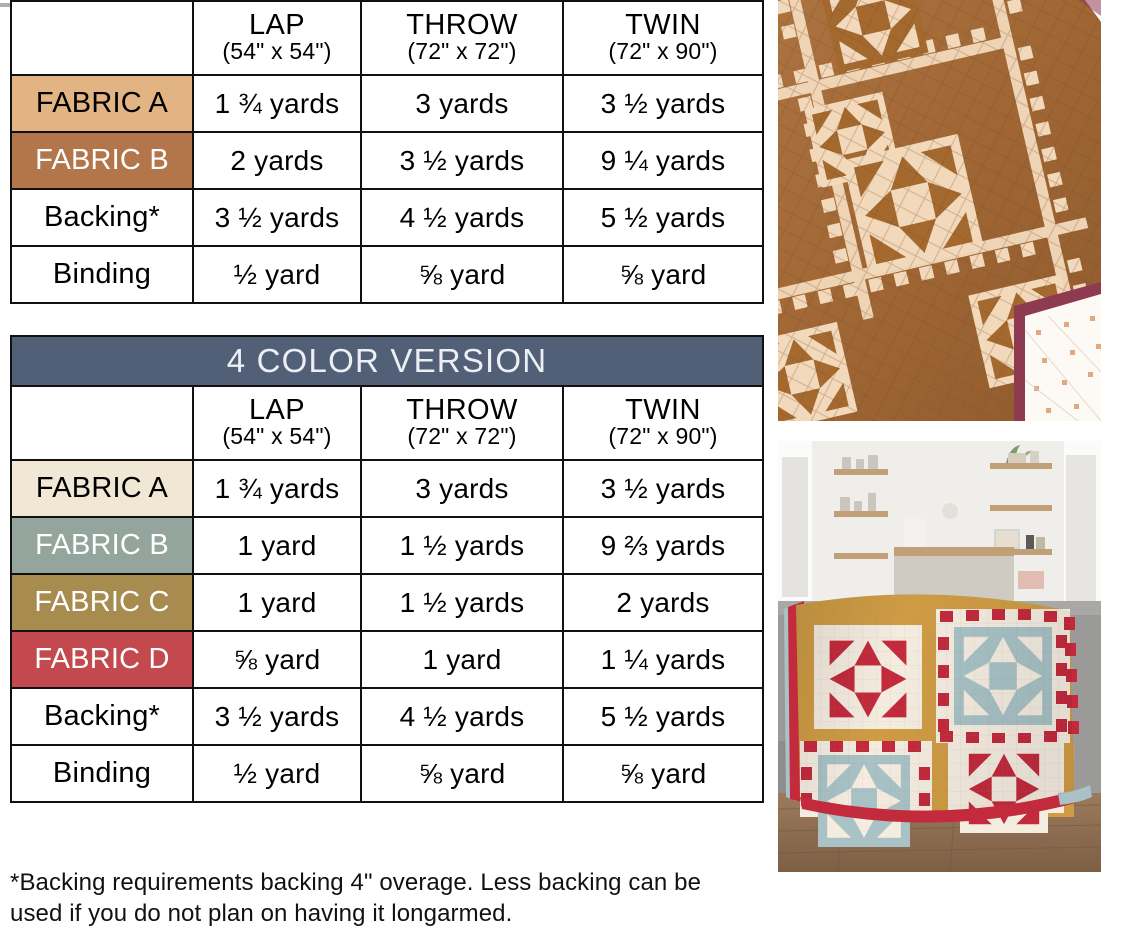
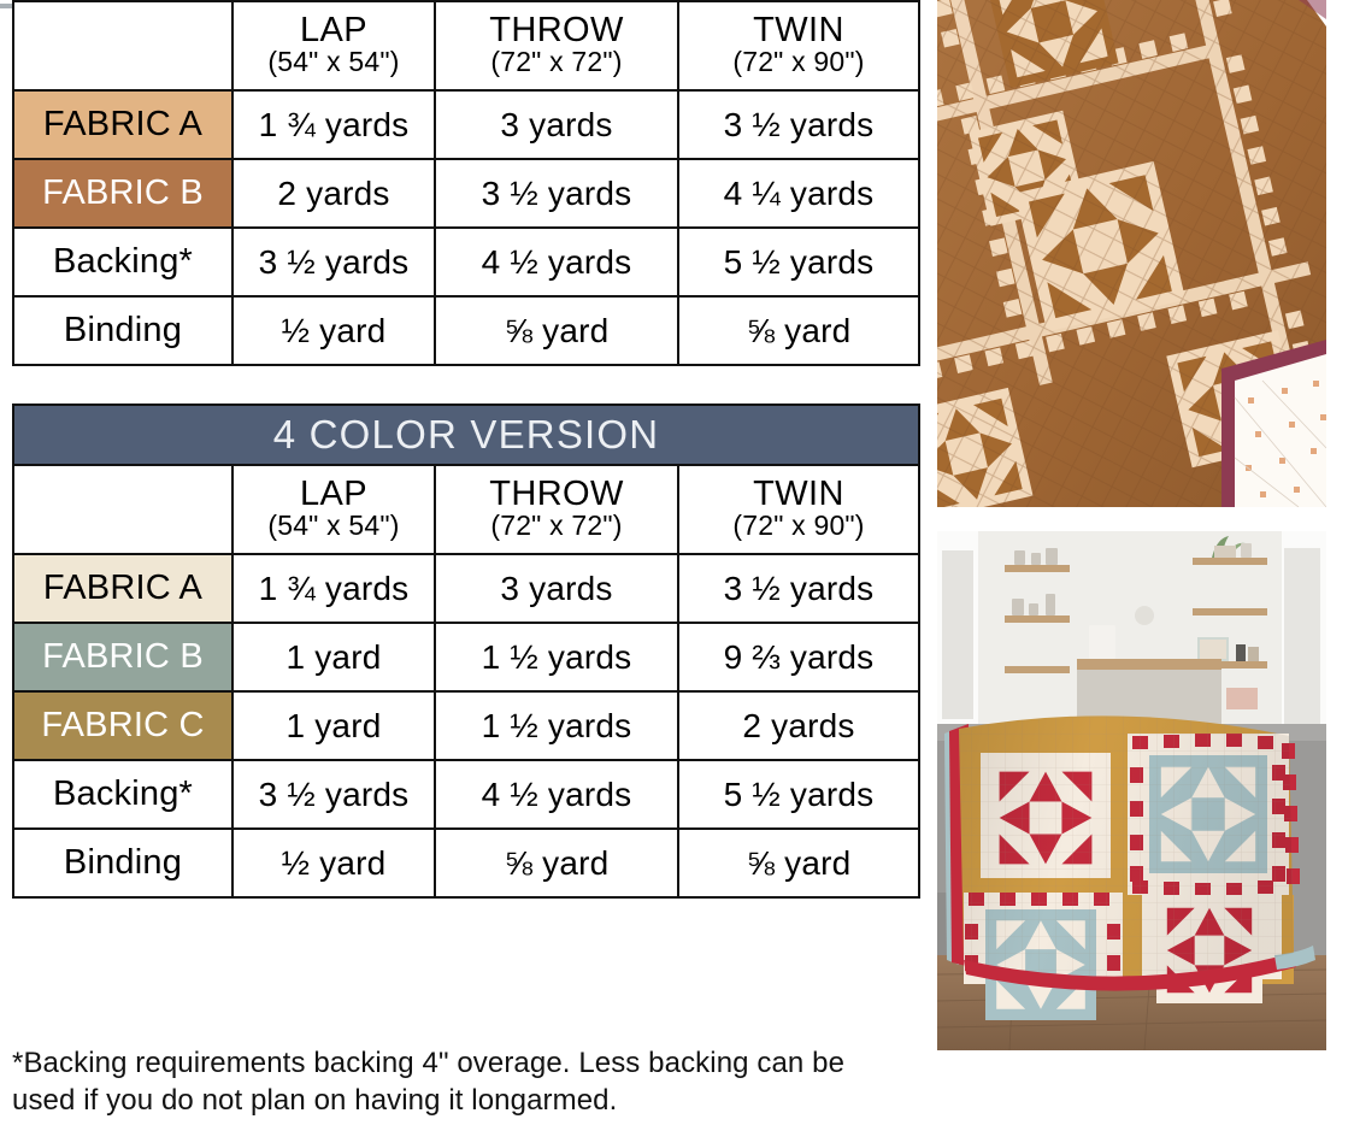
  	LAP (54" x 54")	THROW (72" x 72")	TWIN (72" x 90")
  FABRIC A	1 ¾ yards	3 yards	3 ½ yards
- FABRIC B	2 yards	3 ½ yards	9 ¼ yards
+ FABRIC B	2 yards	3 ½ yards	4 ¼ yards
  Backing*	3 ½ yards	4 ½ yards	5 ½ yards
  Binding	½ yard	⅝ yard	⅝ yard
  4 COLOR VERSION
  	LAP (54" x 54")	THROW (72" x 72")	TWIN (72" x 90")
  FABRIC A	1 ¾ yards	3 yards	3 ½ yards
  FABRIC B	1 yard	1 ½ yards	9 ⅔ yards
  FABRIC C	1 yard	1 ½ yards	2 yards
- FABRIC D	⅝ yard	1 yard	1 ¼ yards
  Backing*	3 ½ yards	4 ½ yards	5 ½ yards
  Binding	½ yard	⅝ yard	⅝ yard
  *Backing requirements backing 4" overage. Less backing can be used if you do not plan on having it longarmed.
